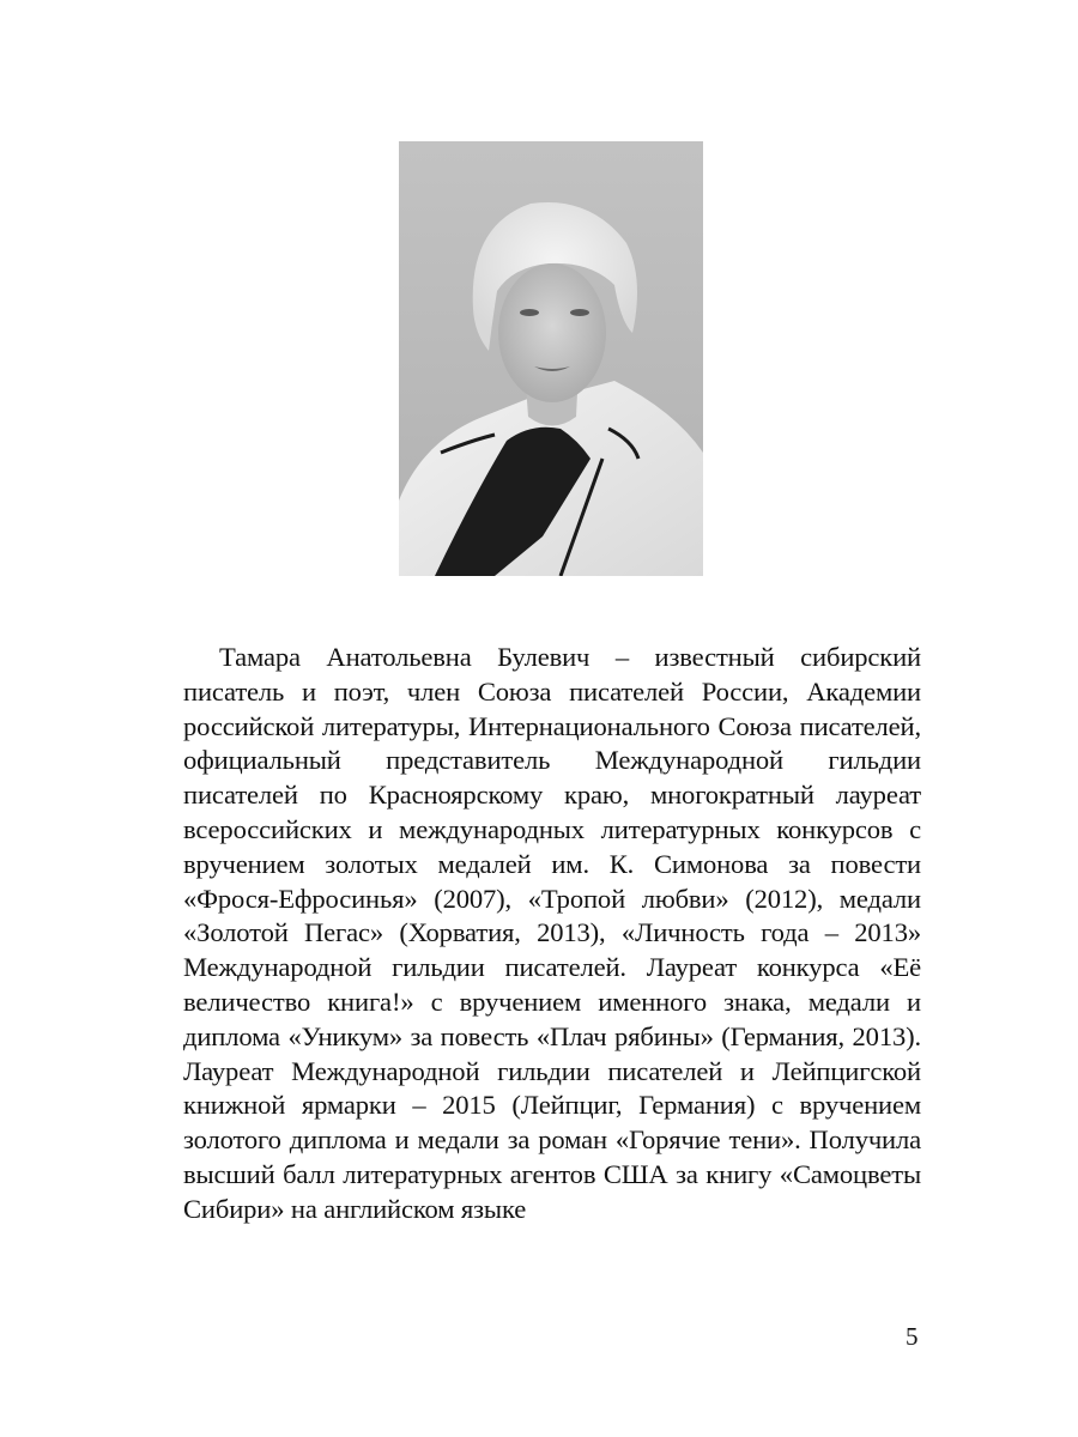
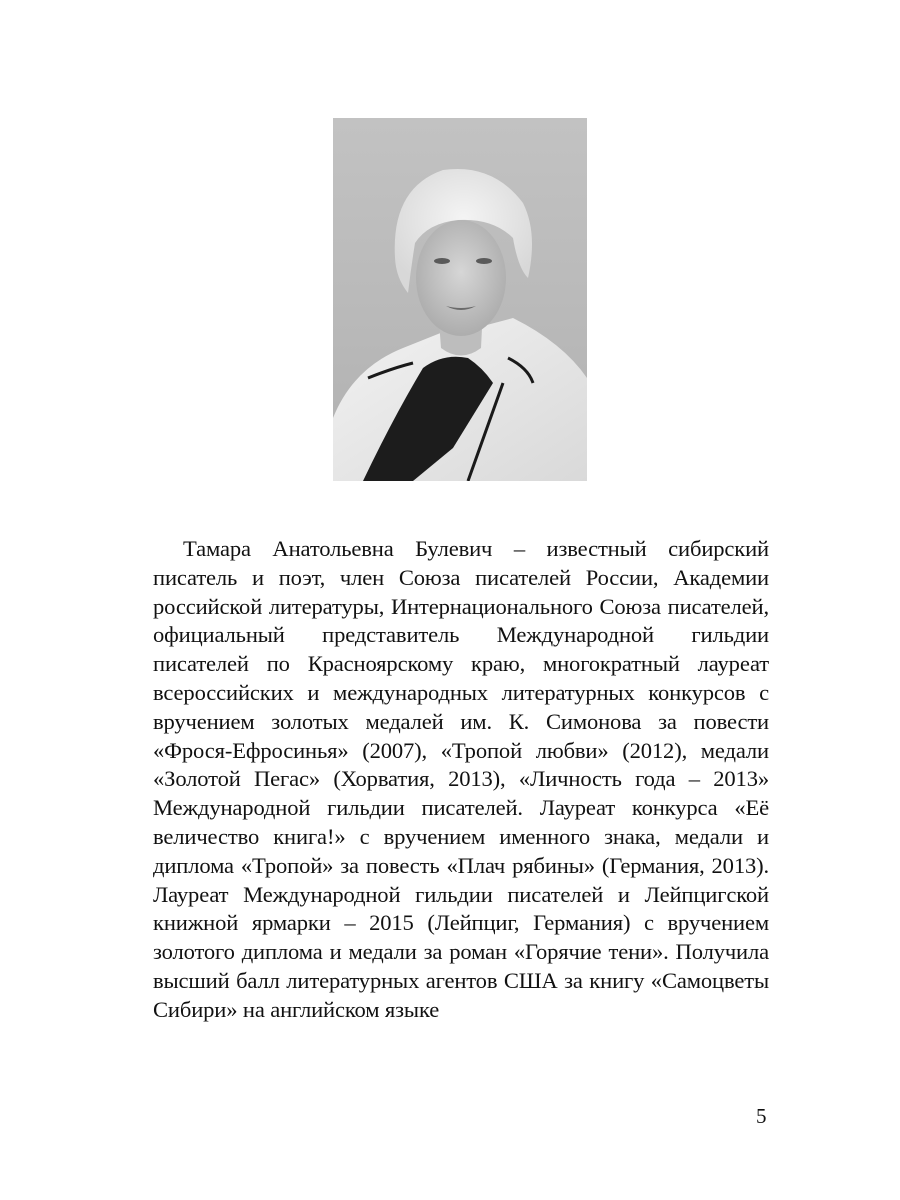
- Тамара Анатольевна Булевич – известный сибирский писатель и поэт, член Союза писателей России, Академии российской литературы, Интернационального Союза писателей, официальный представитель Международной гильдии писателей по Красноярскому краю, многократный лауреат всероссийских и международных литературных конкурсов с вручением золотых медалей им. К. Симонова за повести «Фрося-Ефросинья» (2007), «Тропой любви» (2012), медали «Золотой Пегас» (Хорватия, 2013), «Личность года – 2013» Международной гильдии писателей. Лауреат конкурса «Её величество книга!» с вручением именного знака, медали и диплома «Уникум» за повесть «Плач рябины» (Германия, 2013). Лауреат Международной гильдии писателей и Лейпцигской книжной ярмарки – 2015 (Лейпциг, Германия) с вручением золотого диплома и медали за роман «Горячие тени». Получила высший балл литературных агентов США за книгу «Самоцветы Сибири» на английском языке
+ Тамара Анатольевна Булевич – известный сибирский писатель и поэт, член Союза писателей России, Академии российской литературы, Интернационального Союза писателей, официальный представитель Международной гильдии писателей по Красноярскому краю, многократный лауреат всероссийских и международных литературных конкурсов с вручением золотых медалей им. К. Симонова за повести «Фрося-Ефросинья» (2007), «Тропой любви» (2012), медали «Золотой Пегас» (Хорватия, 2013), «Личность года – 2013» Международной гильдии писателей. Лауреат конкурса «Её величество книга!» с вручением именного знака, медали и диплома «Тропой» за повесть «Плач рябины» (Германия, 2013). Лауреат Международной гильдии писателей и Лейпцигской книжной ярмарки – 2015 (Лейпциг, Германия) с вручением золотого диплома и медали за роман «Горячие тени». Получила высший балл литературных агентов США за книгу «Самоцветы Сибири» на английском языке
  5
